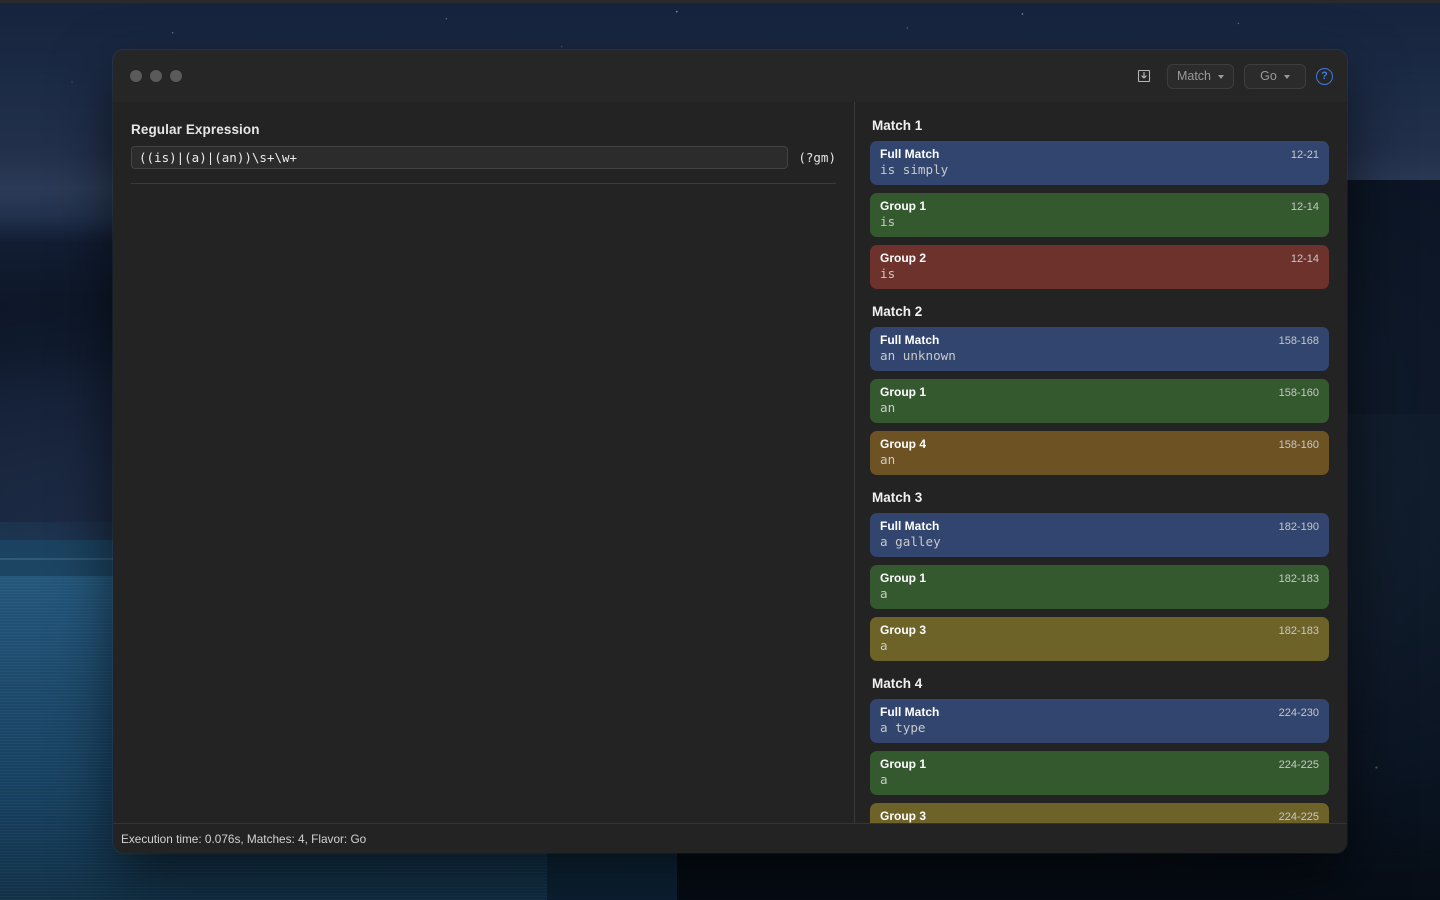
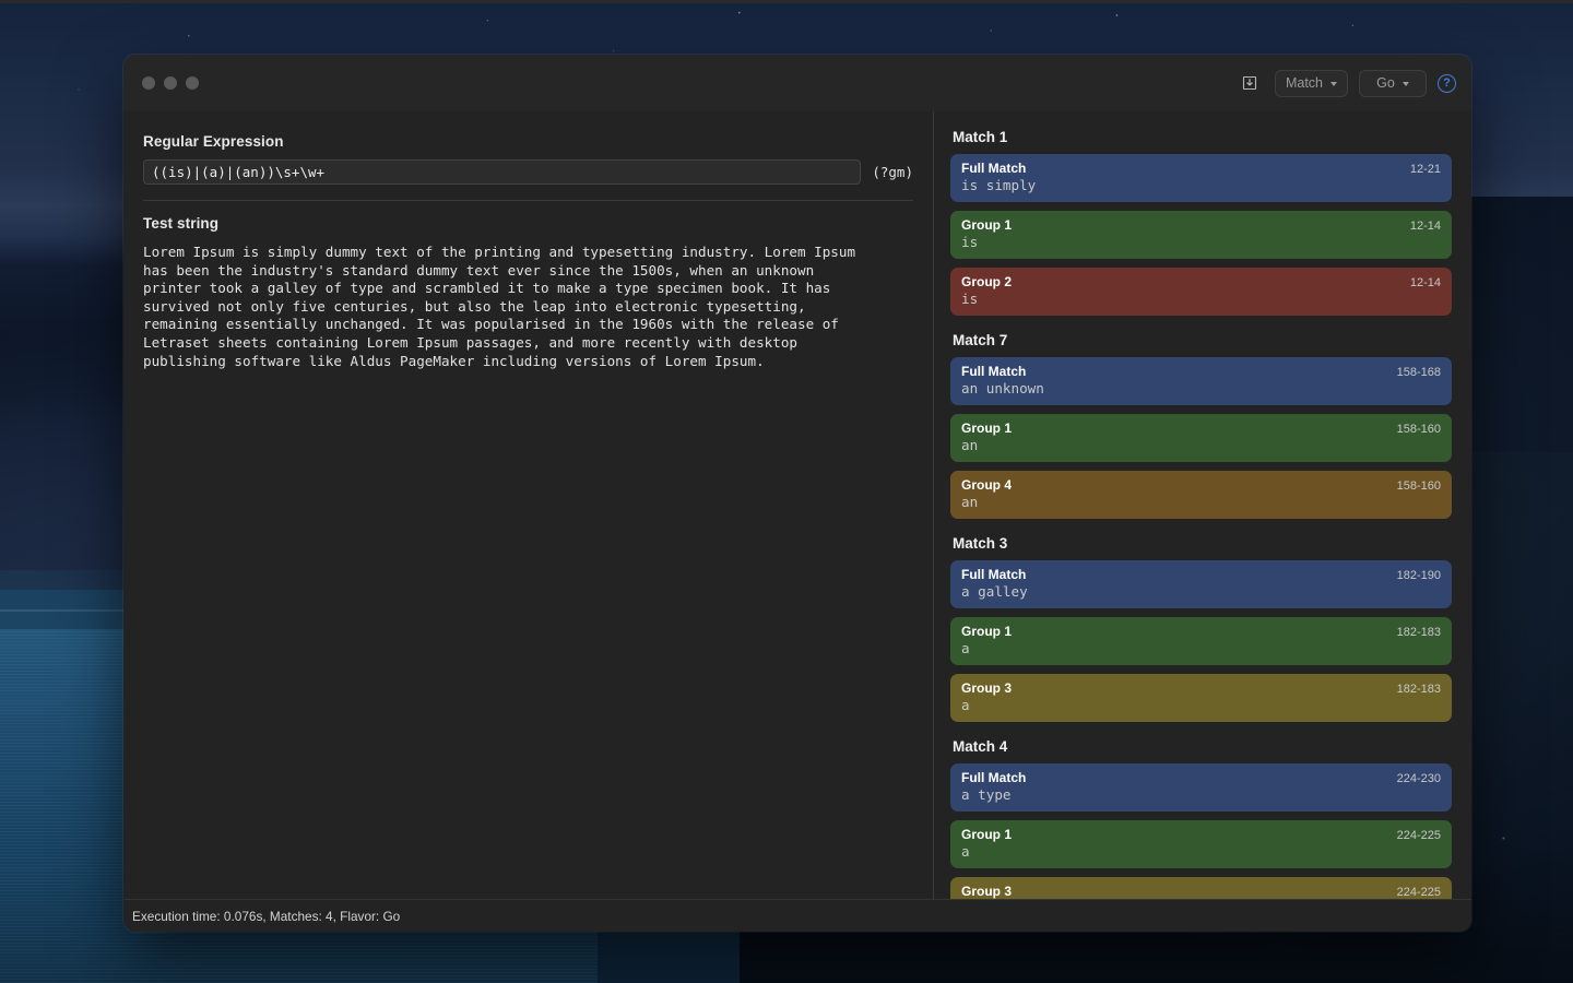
  Match
  Go
  ?
  Regular Expression
  ((is)|(a)|(an))\s+\w+
  (?gm)
+ Test string
+ Lorem Ipsum is simply dummy text of the printing and typesetting industry. Lorem Ipsum
+ has been the industry's standard dummy text ever since the 1500s, when an unknown
+ printer took a galley of type and scrambled it to make a type specimen book. It has
+ survived not only five centuries, but also the leap into electronic typesetting,
+ remaining essentially unchanged. It was popularised in the 1960s with the release of
+ Letraset sheets containing Lorem Ipsum passages, and more recently with desktop
+ publishing software like Aldus PageMaker including versions of Lorem Ipsum.
  Match 1
  Full Match
  12-21
  is simply
  Group 1
  12-14
  is
  Group 2
  12-14
  is
- Match 2
+ Match 7
  Full Match
  158-168
  an unknown
  Group 1
  158-160
  an
  Group 4
  158-160
  an
  Match 3
  Full Match
  182-190
  a galley
  Group 1
  182-183
  a
  Group 3
  182-183
  a
  Match 4
  Full Match
  224-230
  a type
  Group 1
  224-225
  a
  Group 3
  224-225
  Execution time: 0.076s, Matches: 4, Flavor: Go
